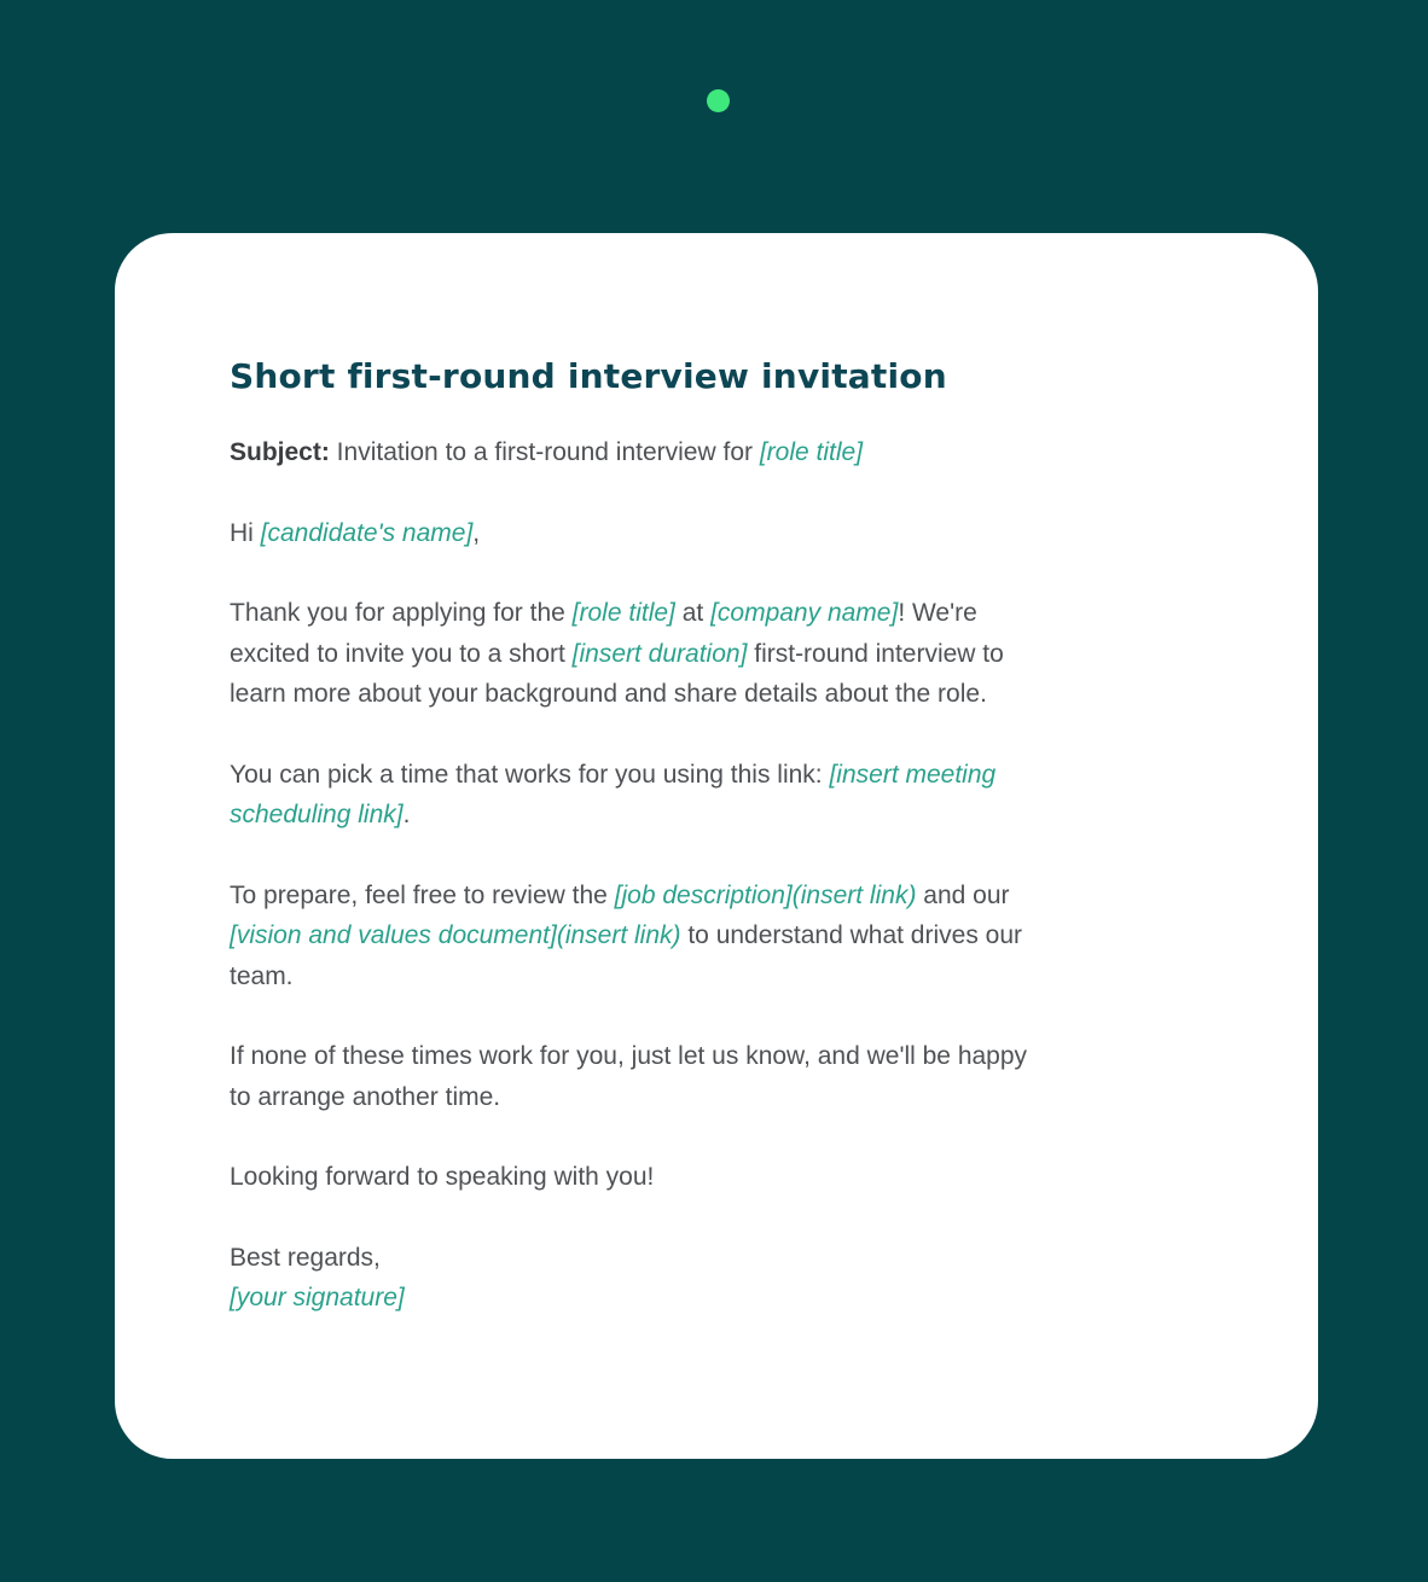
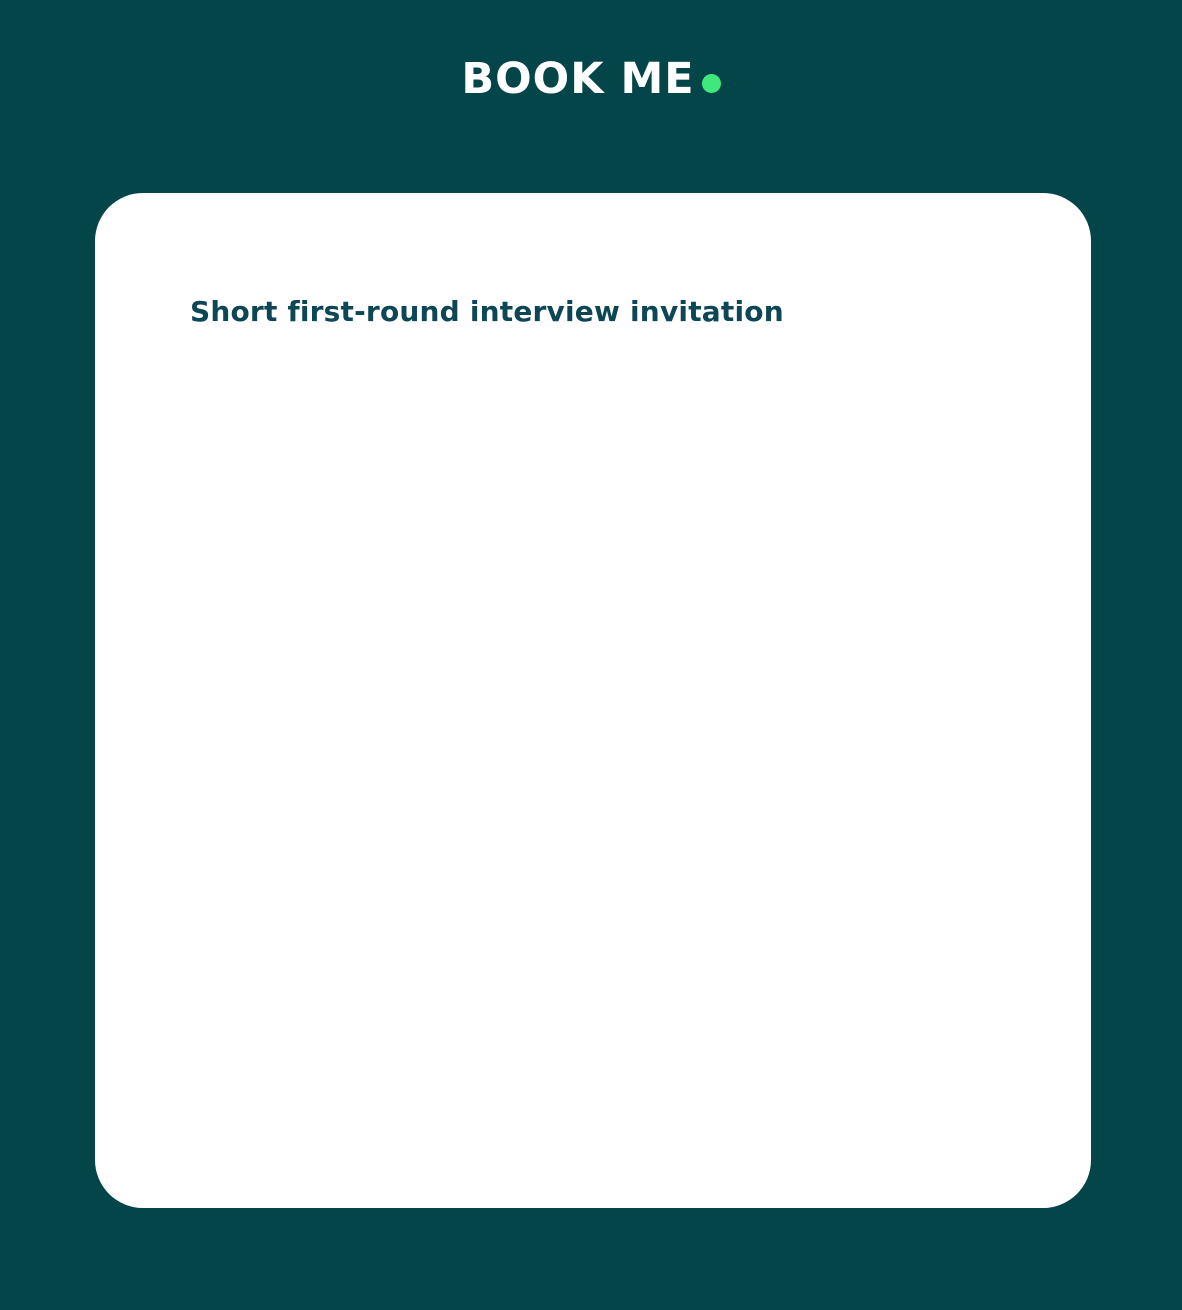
+ BOOK ME
  Short first-round interview invitation
- Subject: Invitation to a first-round interview for [role title]
- Hi [candidate's name],
- Thank you for applying for the [role title] at [company name]! We're
- excited to invite you to a short [insert duration] first-round interview to
- learn more about your background and share details about the role.
- You can pick a time that works for you using this link: [insert meeting
- scheduling link].
- To prepare, feel free to review the [job description](insert link) and our
- [vision and values document](insert link) to understand what drives our
- team.
- If none of these times work for you, just let us know, and we'll be happy
- to arrange another time.
- Looking forward to speaking with you!
- Best regards,
- [your signature]
